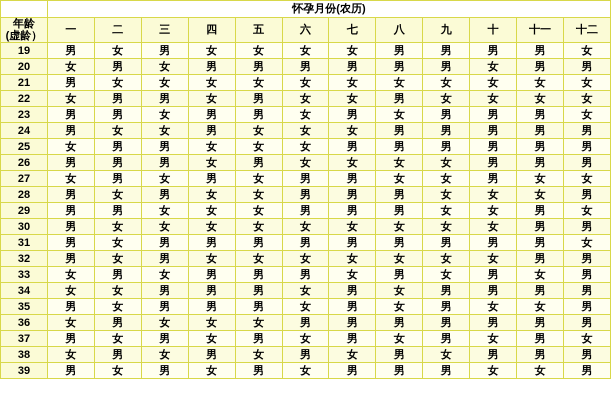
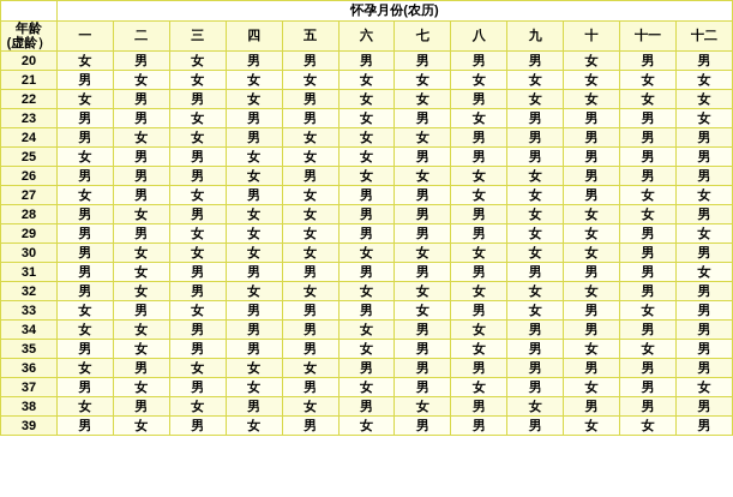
  	怀孕月份(农历)
  年龄 (虚龄）	一	二	三	四	五	六	七	八	九	十	十一	十二
- 19	男	女	男	女	女	女	女	男	男	男	男	女
  20	女	男	女	男	男	男	男	男	男	女	男	男
  21	男	女	女	女	女	女	女	女	女	女	女	女
  22	女	男	男	女	男	女	女	男	女	女	女	女
  23	男	男	女	男	男	女	男	女	男	男	男	女
  24	男	女	女	男	女	女	女	男	男	男	男	男
  25	女	男	男	女	女	女	男	男	男	男	男	男
  26	男	男	男	女	男	女	女	女	女	男	男	男
  27	女	男	女	男	女	男	男	女	女	男	女	女
  28	男	女	男	女	女	男	男	男	女	女	女	男
  29	男	男	女	女	女	男	男	男	女	女	男	女
  30	男	女	女	女	女	女	女	女	女	女	男	男
  31	男	女	男	男	男	男	男	男	男	男	男	女
  32	男	女	男	女	女	女	女	女	女	女	男	男
  33	女	男	女	男	男	男	女	男	女	男	女	男
  34	女	女	男	男	男	女	男	女	男	男	男	男
  35	男	女	男	男	男	女	男	女	男	女	女	男
  36	女	男	女	女	女	男	男	男	男	男	男	男
  37	男	女	男	女	男	女	男	女	男	女	男	女
  38	女	男	女	男	女	男	女	男	女	男	男	男
  39	男	女	男	女	男	女	男	男	男	女	女	男
